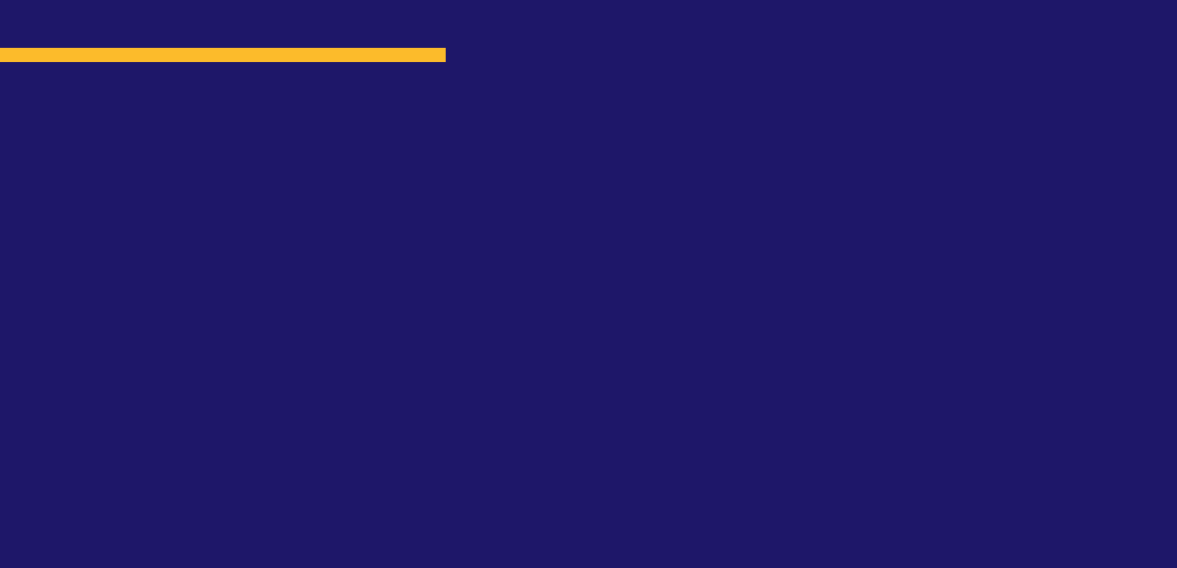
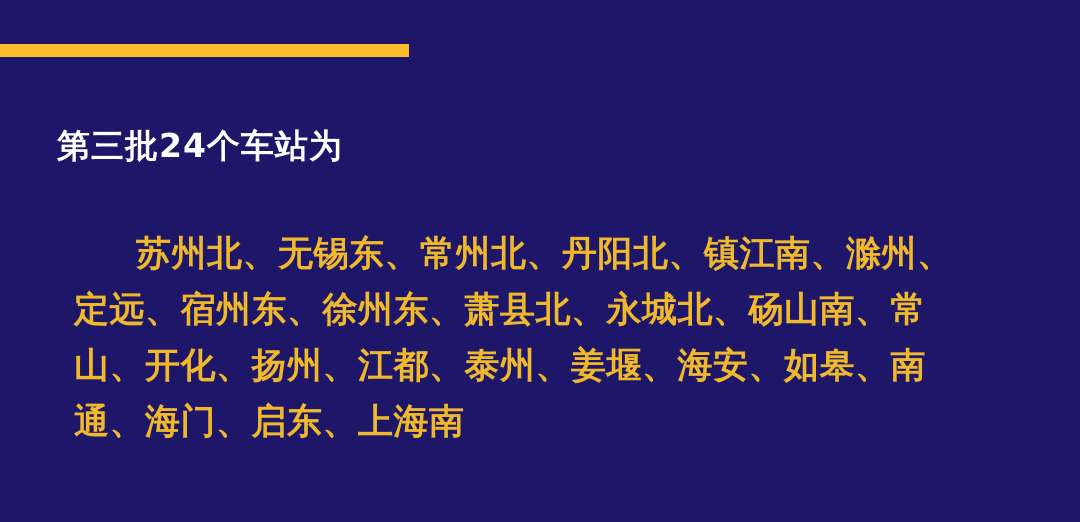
+ 第三批24个车站为
+ 苏州北、无锡东、常州北、丹阳北、镇江南、滁州、
+ 定远、宿州东、徐州东、萧县北、永城北、砀山南、常
+ 山、开化、扬州、江都、泰州、姜堰、海安、如皋、南
+ 通、海门、启东、上海南
